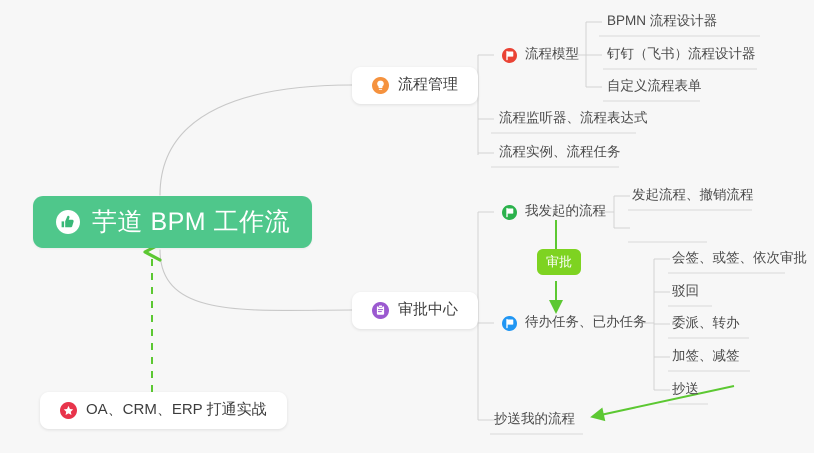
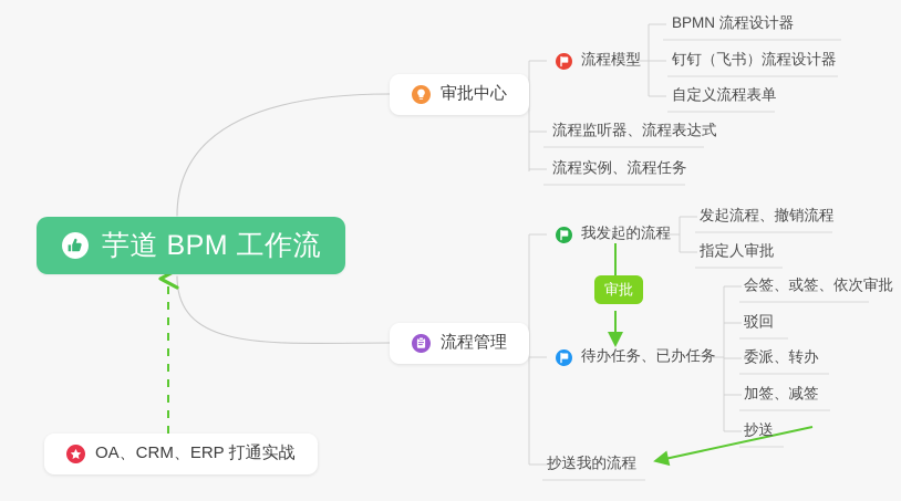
  芋道 BPM 工作流
- 流程管理
+ 审批中心
  流程模型
  BPMN 流程设计器
  钉钉（飞书）流程设计器
  自定义流程表单
  流程监听器、流程表达式
  流程实例、流程任务
- 审批中心
+ 流程管理
  我发起的流程
  发起流程、撤销流程
+ 指定人审批
  审批
  待办任务、已办任务
  会签、或签、依次审批
  驳回
  委派、转办
  加签、减签
  抄送
  抄送我的流程
  OA、CRM、ERP 打通实战
